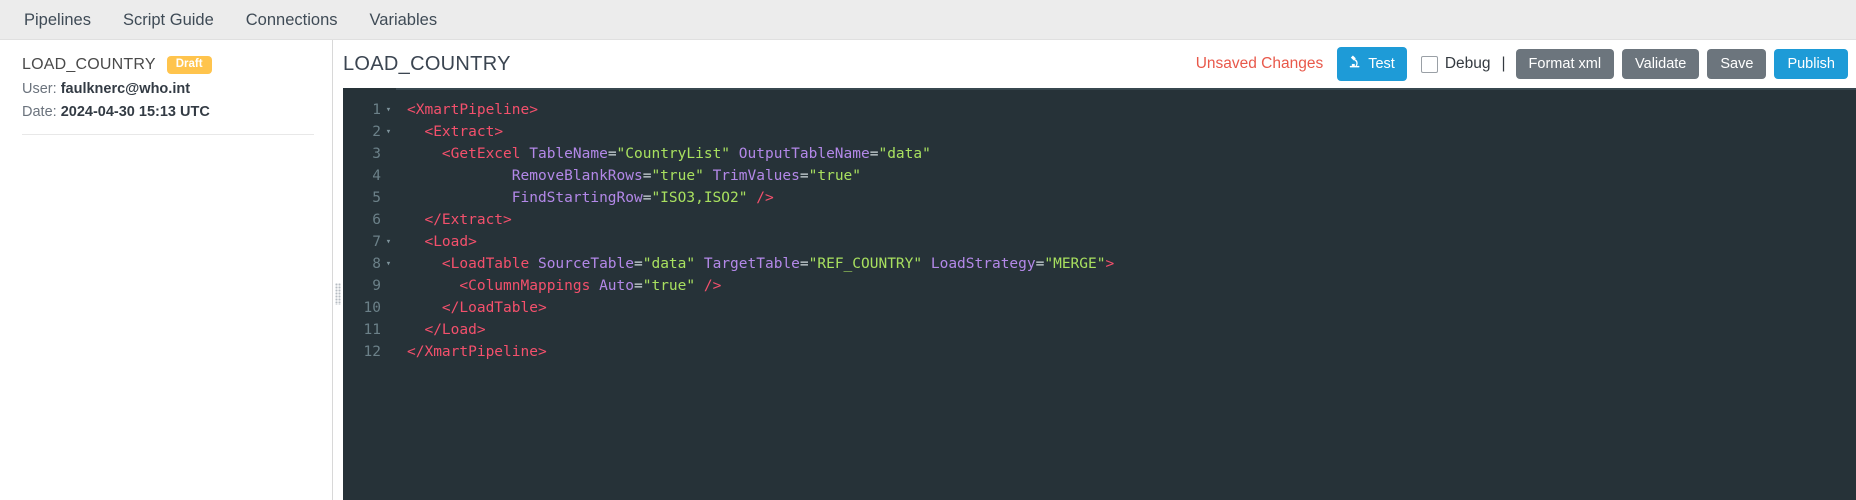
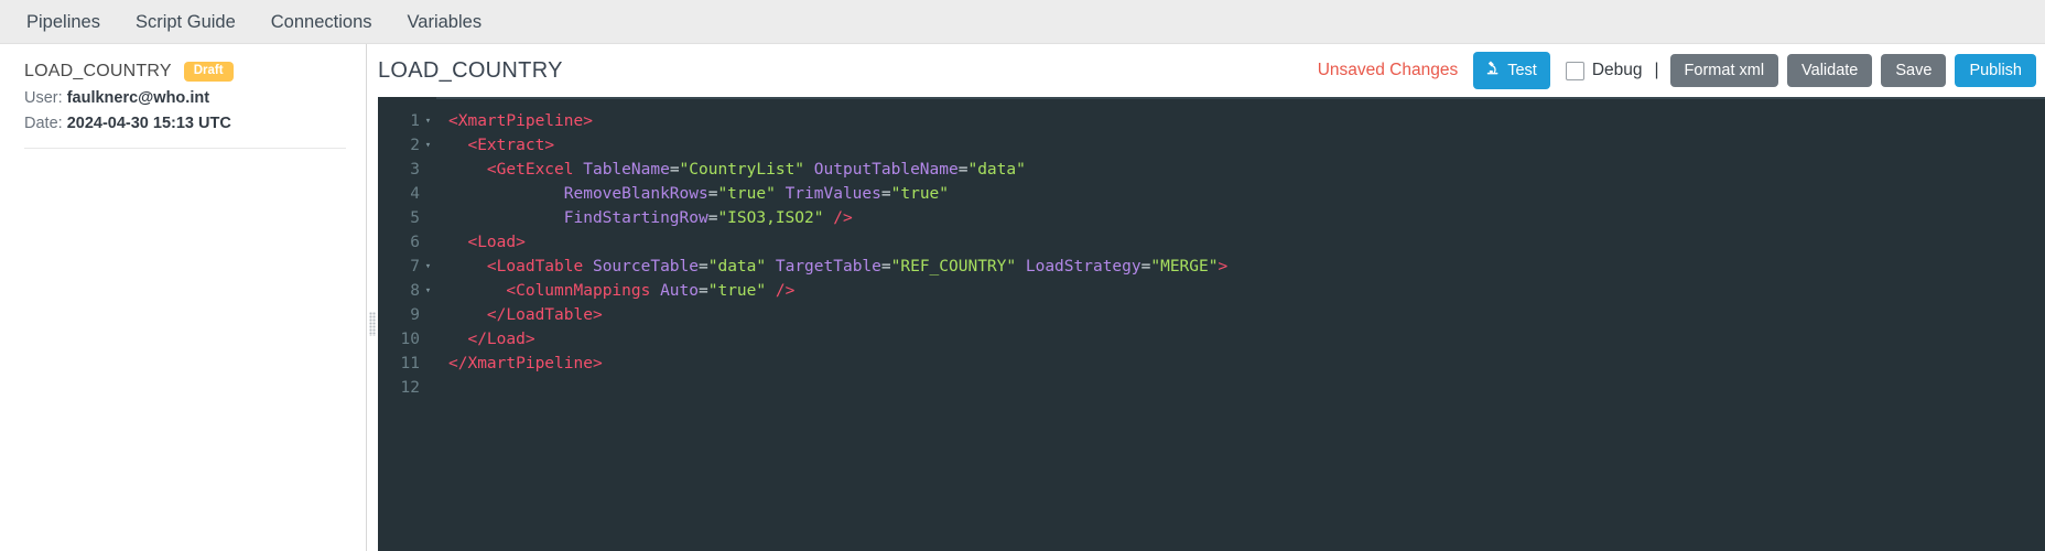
  Pipelines
  Script Guide
  Connections
  Variables
  LOAD_COUNTRY
  Draft
  User: faulknerc@who.int
  Date: 2024-04-30 15:13 UTC
  LOAD_COUNTRY
  Unsaved Changes
  Test
  Debug
  |
  Format xml
  Validate
  Save
  Publish
  1
  ▾
  2
  ▾
  3
  4
  5
  6
  7
  ▾
  8
  ▾
  9
  10
  11
  12
  <XmartPipeline>
  <Extract>
  <GetExcel TableName="CountryList" OutputTableName="data"
  RemoveBlankRows="true" TrimValues="true"
  FindStartingRow="ISO3,ISO2" />
- </Extract>
  <Load>
  <LoadTable SourceTable="data" TargetTable="REF_COUNTRY" LoadStrategy="MERGE">
  <ColumnMappings Auto="true" />
  </LoadTable>
  </Load>
  </XmartPipeline>
